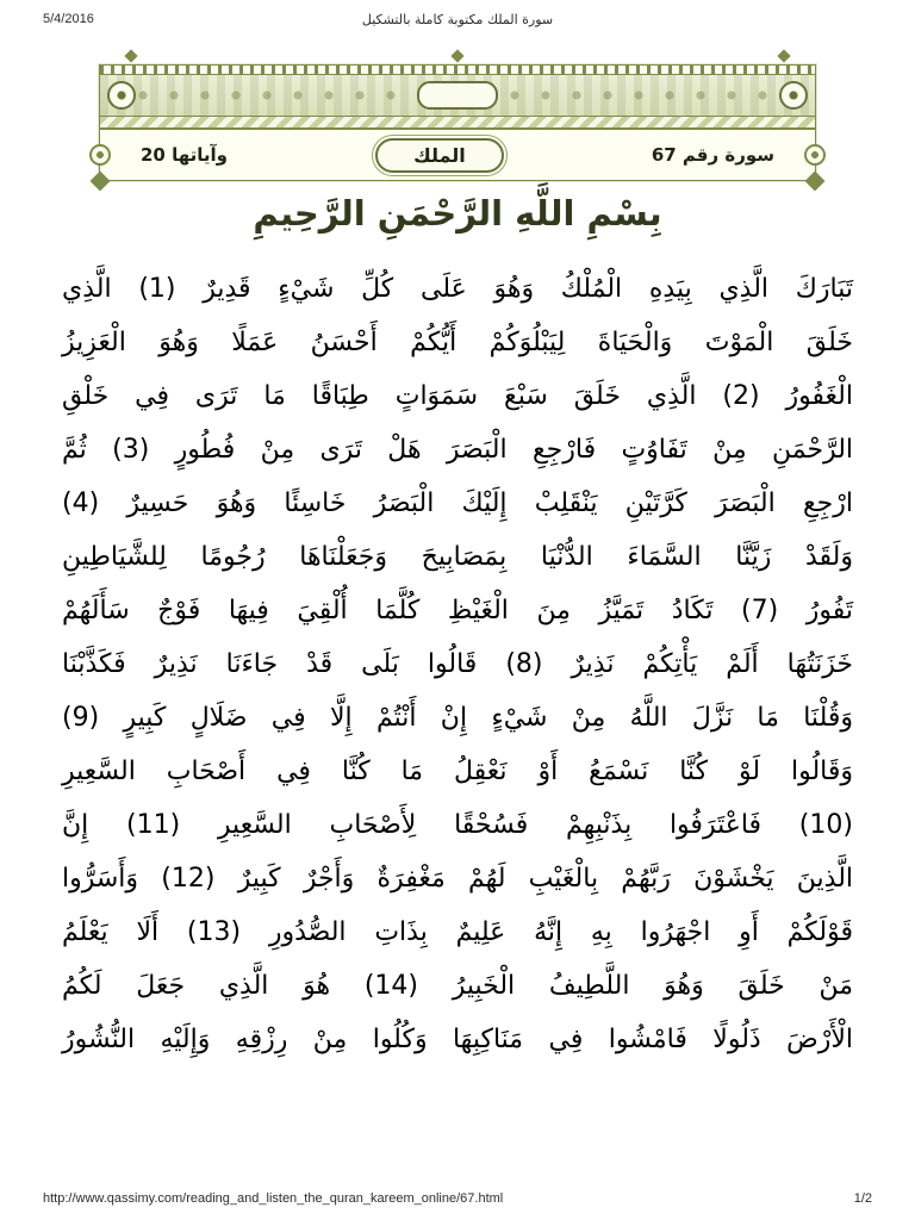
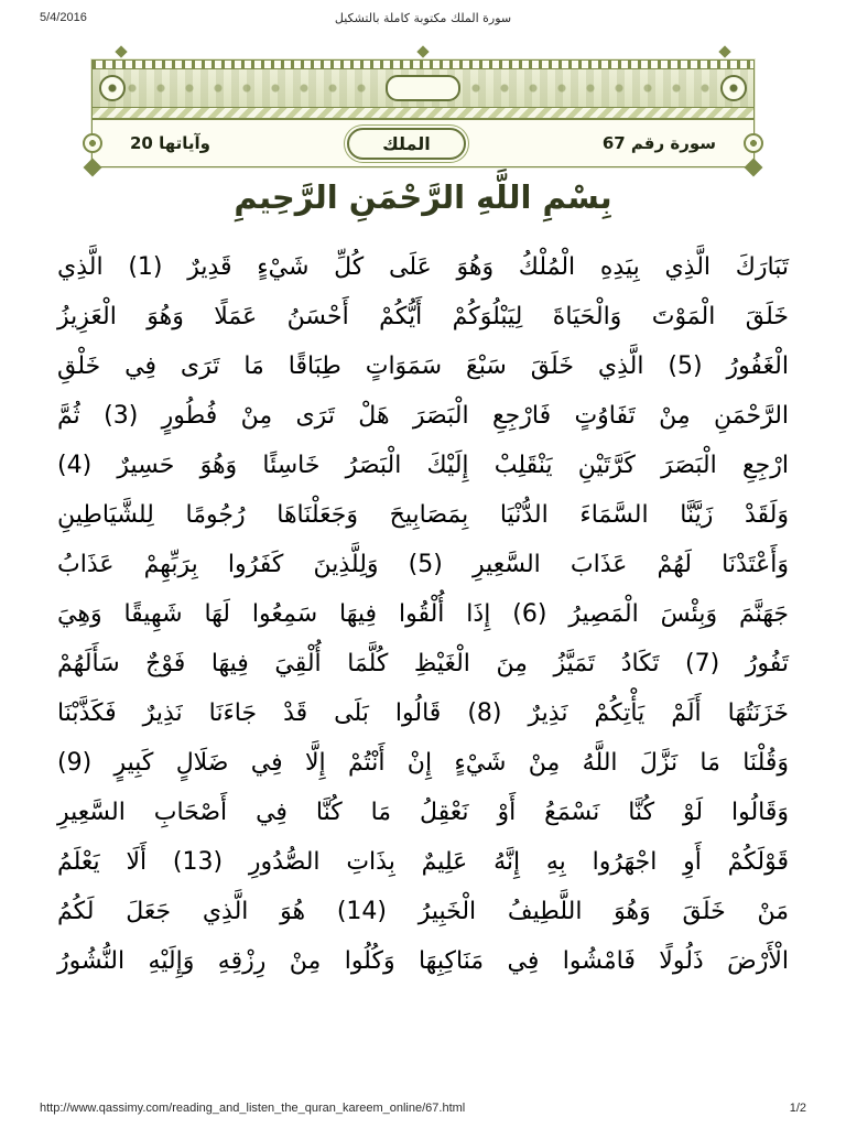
  5/4/2016
  سورة الملك مكتوبة كاملة بالتشكيل
  سورة رقم 67
  الملك
  وآياتها 20
  بِسْمِ اللَّهِ الرَّحْمَنِ الرَّحِيمِ
  تَبَارَكَ الَّذِي بِيَدِهِ الْمُلْكُ وَهُوَ عَلَى كُلِّ شَيْءٍ قَدِيرٌ (1) الَّذِي
  خَلَقَ الْمَوْتَ وَالْحَيَاةَ لِيَبْلُوَكُمْ أَيُّكُمْ أَحْسَنُ عَمَلًا وَهُوَ الْعَزِيزُ
- الْغَفُورُ (2) الَّذِي خَلَقَ سَبْعَ سَمَوَاتٍ طِبَاقًا مَا تَرَى فِي خَلْقِ
+ الْغَفُورُ (5) الَّذِي خَلَقَ سَبْعَ سَمَوَاتٍ طِبَاقًا مَا تَرَى فِي خَلْقِ
  الرَّحْمَنِ مِنْ تَفَاوُتٍ فَارْجِعِ الْبَصَرَ هَلْ تَرَى مِنْ فُطُورٍ (3) ثُمَّ
  ارْجِعِ الْبَصَرَ كَرَّتَيْنِ يَنْقَلِبْ إِلَيْكَ الْبَصَرُ خَاسِئًا وَهُوَ حَسِيرٌ (4)
  وَلَقَدْ زَيَّنَّا السَّمَاءَ الدُّنْيَا بِمَصَابِيحَ وَجَعَلْنَاهَا رُجُومًا لِلشَّيَاطِينِ
+ وَأَعْتَدْنَا لَهُمْ عَذَابَ السَّعِيرِ (5) وَلِلَّذِينَ كَفَرُوا بِرَبِّهِمْ عَذَابُ
+ جَهَنَّمَ وَبِئْسَ الْمَصِيرُ (6) إِذَا أُلْقُوا فِيهَا سَمِعُوا لَهَا شَهِيقًا وَهِيَ
  تَفُورُ (7) تَكَادُ تَمَيَّزُ مِنَ الْغَيْظِ كُلَّمَا أُلْقِيَ فِيهَا فَوْجٌ سَأَلَهُمْ
  خَزَنَتُهَا أَلَمْ يَأْتِكُمْ نَذِيرٌ (8) قَالُوا بَلَى قَدْ جَاءَنَا نَذِيرٌ فَكَذَّبْنَا
  وَقُلْنَا مَا نَزَّلَ اللَّهُ مِنْ شَيْءٍ إِنْ أَنْتُمْ إِلَّا فِي ضَلَالٍ كَبِيرٍ (9)
  وَقَالُوا لَوْ كُنَّا نَسْمَعُ أَوْ نَعْقِلُ مَا كُنَّا فِي أَصْحَابِ السَّعِيرِ
- (10) فَاعْتَرَفُوا بِذَنْبِهِمْ فَسُحْقًا لِأَصْحَابِ السَّعِيرِ (11) إِنَّ
- الَّذِينَ يَخْشَوْنَ رَبَّهُمْ بِالْغَيْبِ لَهُمْ مَغْفِرَةٌ وَأَجْرٌ كَبِيرٌ (12) وَأَسَرُّوا
  قَوْلَكُمْ أَوِ اجْهَرُوا بِهِ إِنَّهُ عَلِيمٌ بِذَاتِ الصُّدُورِ (13) أَلَا يَعْلَمُ
  مَنْ خَلَقَ وَهُوَ اللَّطِيفُ الْخَبِيرُ (14) هُوَ الَّذِي جَعَلَ لَكُمُ
  الْأَرْضَ ذَلُولًا فَامْشُوا فِي مَنَاكِبِهَا وَكُلُوا مِنْ رِزْقِهِ وَإِلَيْهِ النُّشُورُ
  http://www.qassimy.com/reading_and_listen_the_quran_kareem_online/67.html
  1/2
